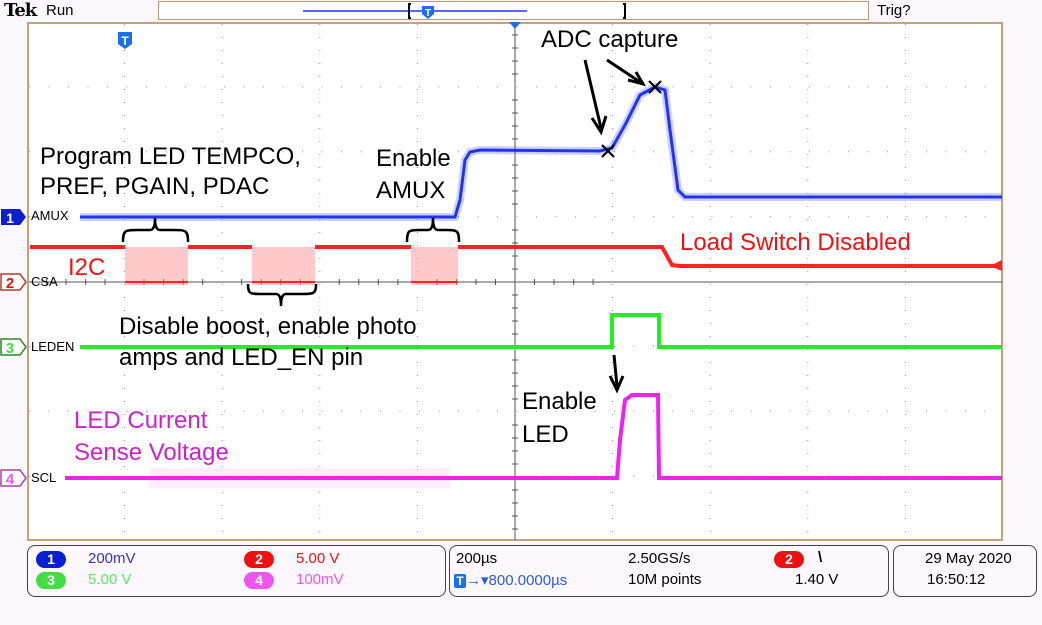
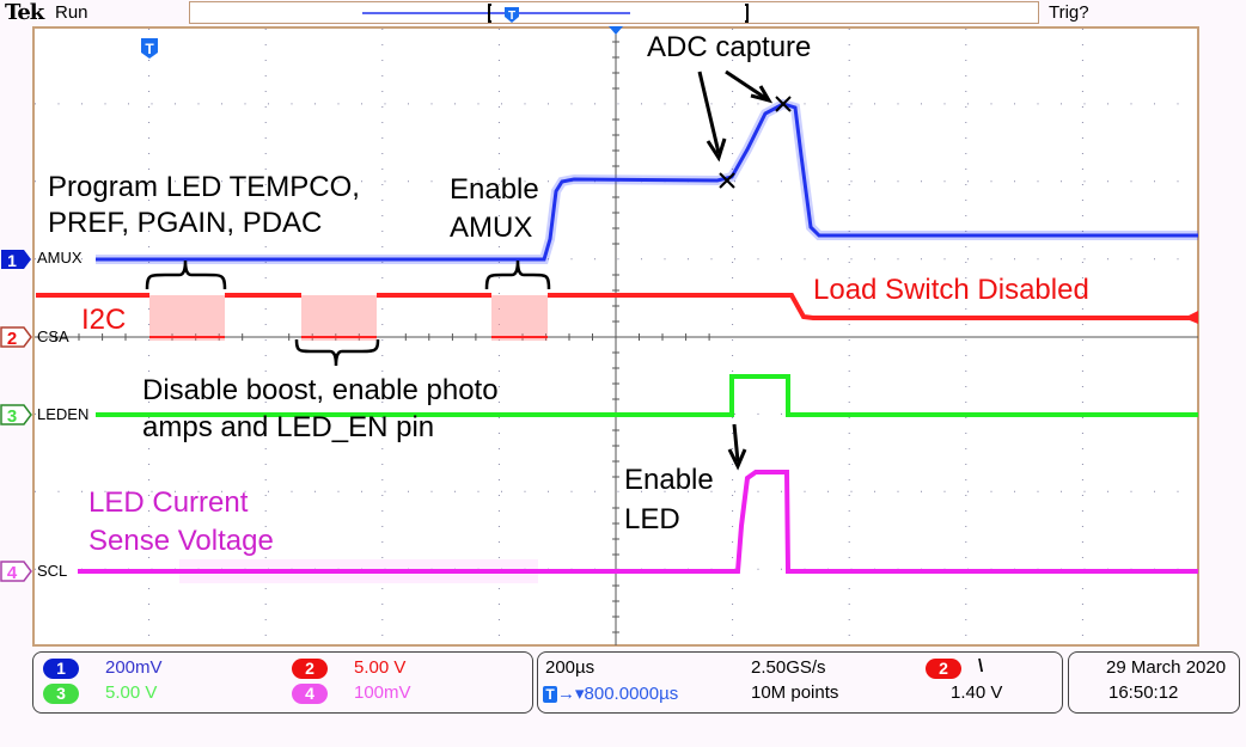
  Tek
  Run
  T
  Trig?
  T
  1
  2
  3
  4
  AMUX
  CSA
  LEDEN
  SCL
  ADC capture
  Program LED TEMPCO,
  PREF, PGAIN, PDAC
  Enable
  AMUX
  I2C
  Load Switch Disabled
  Disable boost, enable photo
  amps and LED_EN pin
  LED Current
  Sense Voltage
  Enable
  LED
  1
  200mV
  2
  5.00 V
  3
  5.00 V
  4
  100mV
  200µs
  T →▾800.0000µs
  2.50GS/s
  10M points
  2
  \
  1.40 V
- 29 May 2020
+ 29 March 2020
  16:50:12
